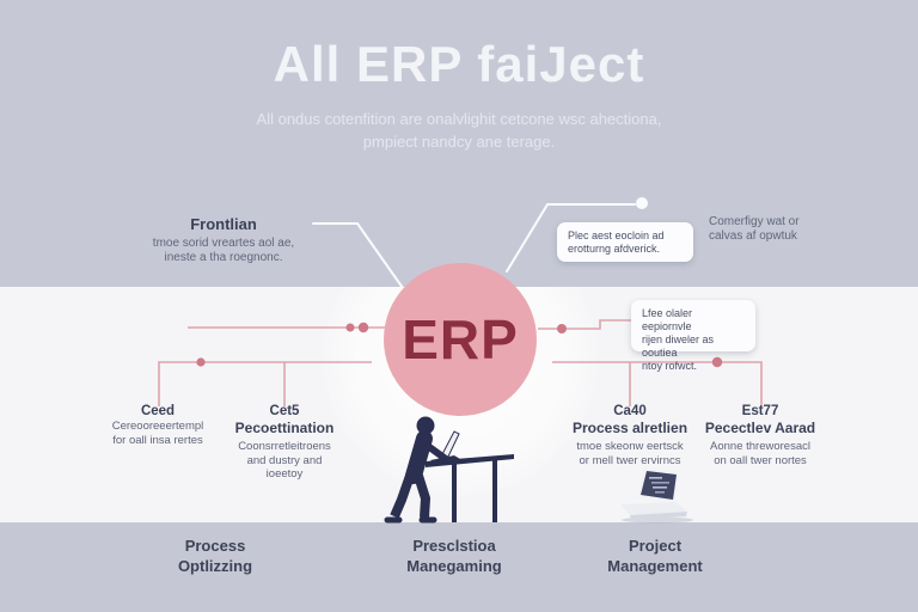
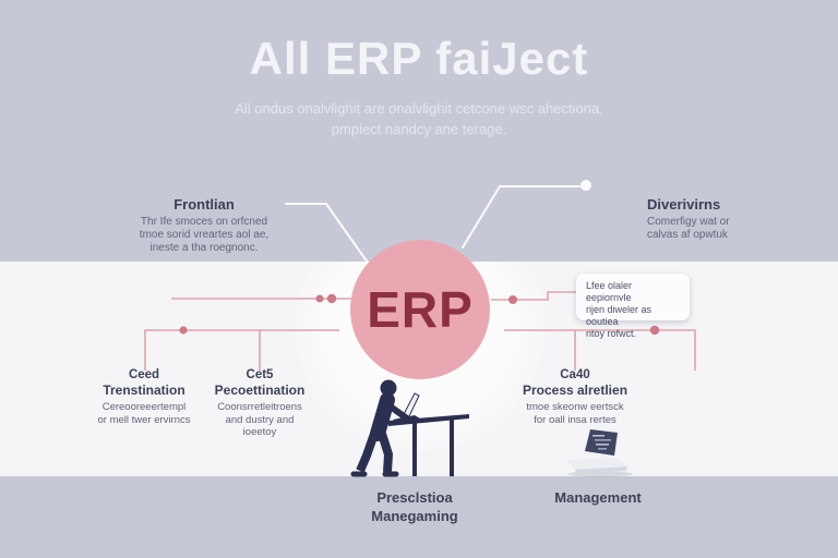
  All ERP faiJect
- All ondus cotenfition are onalvlighit cetcone wsc ahectiona,
+ All ondus onalvlighit are onalvlighit cetcone wsc ahectiona,
  pmpiect nandcy ane terage.
  ERP
  Frontlian
+ Thr Ife smoces on orfcned
  tmoe sorid vreartes aol ae,
  ineste a tha roegnonc.
+ Diverivirns
  Comerfigy wat or
  calvas af opwtuk
- Plec aest eocloin ad
- erotturng afdverick.
  Lfee olaler eepiornvle
  rijen diweler as ooutiea
  ntoy rofwct.
  Ceed
+ Trenstination
  Cereooreeertempl
- for oall insa rertes
+ or mell twer ervirncs
  Cet5
  Pecoettination
  Coonsrretleitroens
  and dustry and
  ioeetoy
  Ca40
  Process alretlien
  tmoe skeonw eertsck
- or mell twer ervirncs
+ for oall insa rertes
- Est77
- Pecectlev Aarad
- Aonne threworesacl
- on oall twer nortes
- Process
- Optlizzing
  Presclstioa
  Manegaming
- Project
  Management
